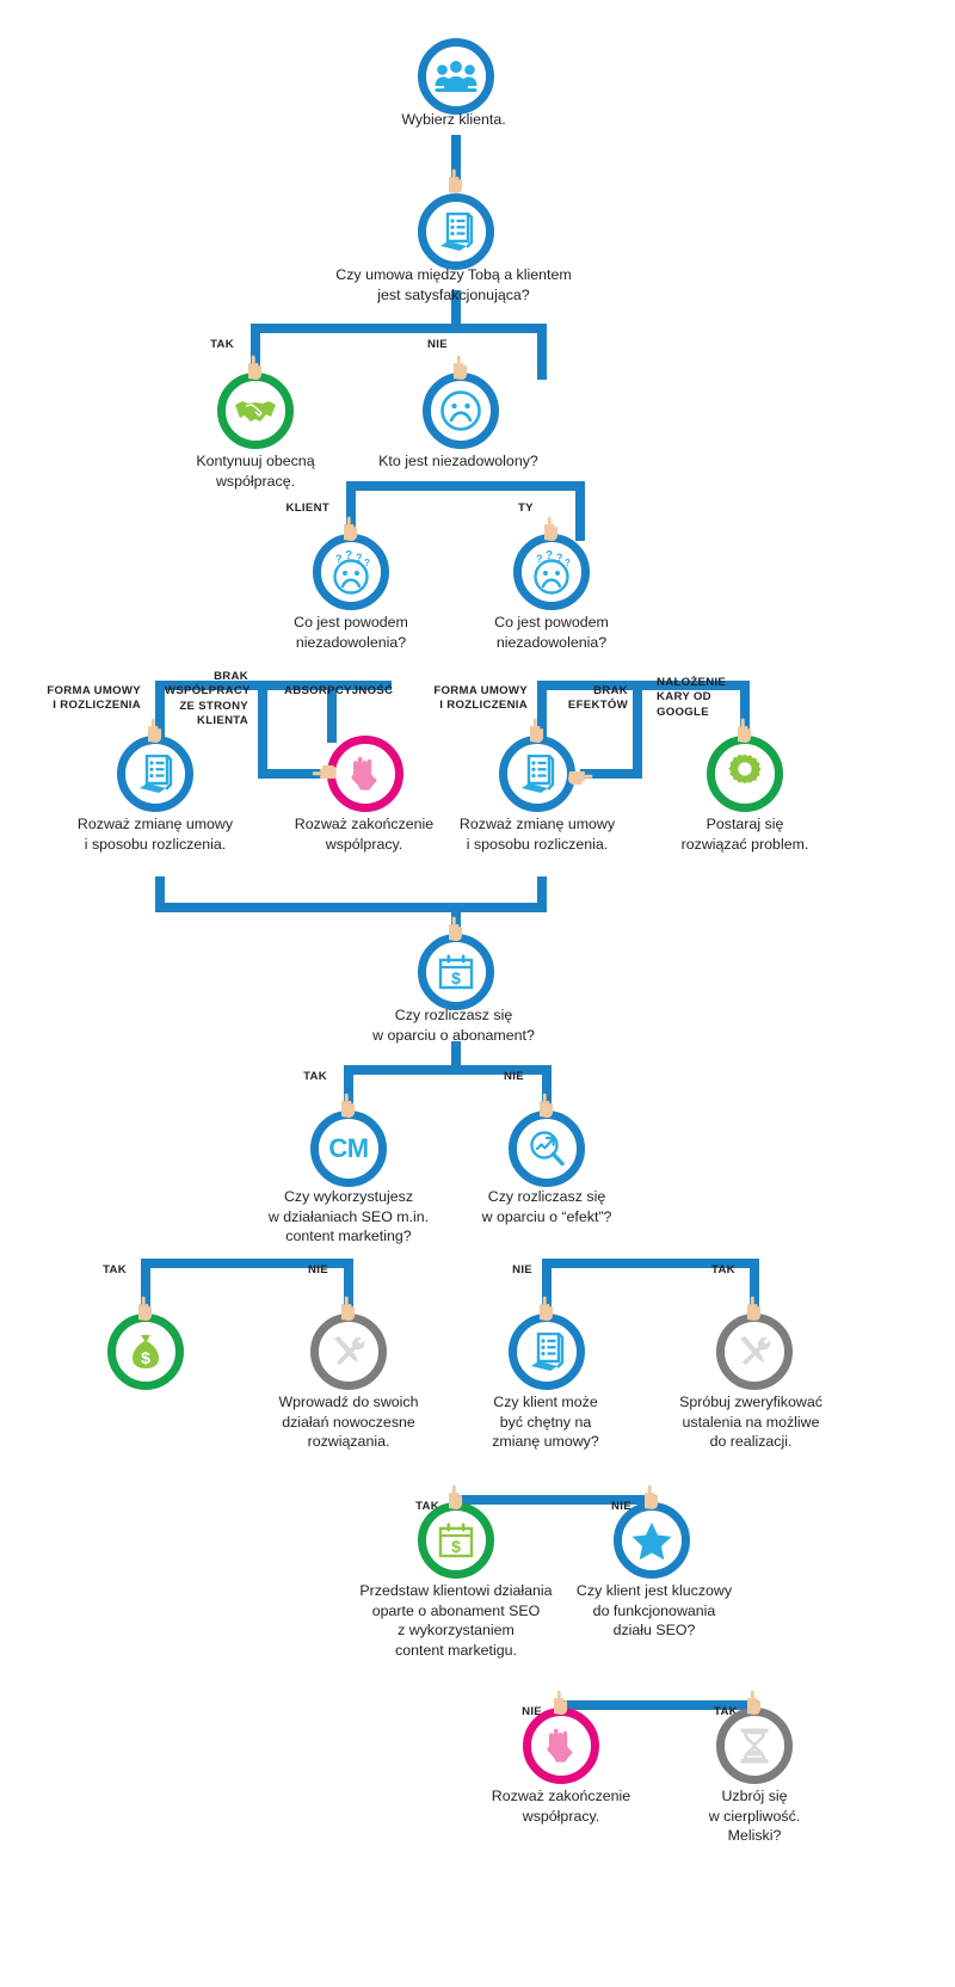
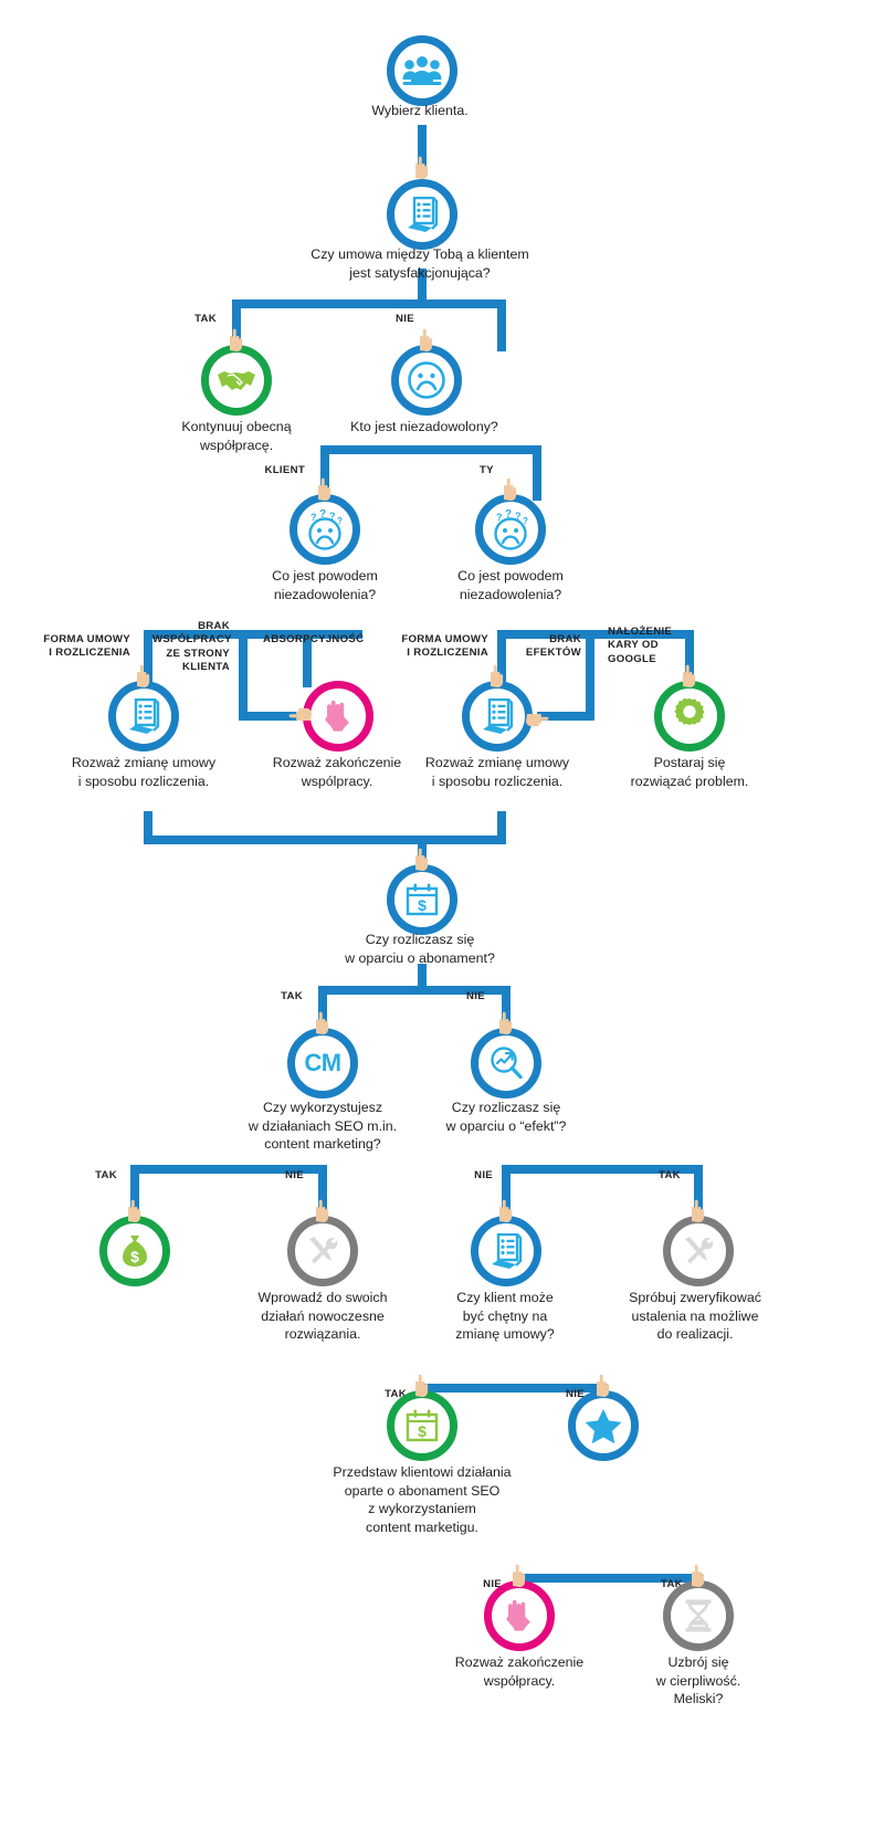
  Wybierz klienta.
  Czy umowa między Tobą a klientem
  jest satysfakcjonująca?
  TAK
  NIE
  Kontynuuj obecną
  współpracę.
  Kto jest niezadowolony?
  KLIENT
  TY
  ?
  ?
  ?
  ?
  Co jest powodem
  niezadowolenia?
  ?
  ?
  ?
  ?
  Co jest powodem
  niezadowolenia?
  FORMA UMOWY
  I ROZLICZENIA
  BRAK
  WSPÓŁPRACY
  ZE STRONY
  KLIENTA
  ABSORPCYJNOŚĆ
  Rozważ zmianę umowy
  i sposobu rozliczenia.
  Rozważ zakończenie
  wspólpracy.
  FORMA UMOWY
  I ROZLICZENIA
  BRAK
  EFEKTÓW
  NAŁOŻENIE
  KARY OD
  GOOGLE
  Rozważ zmianę umowy
  i sposobu rozliczenia.
  Postaraj się
  rozwiązać problem.
  $
  Czy rozliczasz się
  w oparciu o abonament?
  TAK
  NIE
  CM
  Czy wykorzystujesz
  w działaniach SEO m.in.
  content marketing?
  Czy rozliczasz się
  w oparciu o “efekt”?
  TAK
  NIE
  NIE
  TAK
  $
  Wprowadź do swoich
  działań nowoczesne
  rozwiązania.
  Czy klient może
  być chętny na
  zmianę umowy?
  Spróbuj zweryfikować
  ustalenia na możliwe
  do realizacji.
  TAK
  NIE
  $
  Przedstaw klientowi działania
  oparte o abonament SEO
  z wykorzystaniem
  content marketigu.
- Czy klient jest kluczowy
- do funkcjonowania
- działu SEO?
  NIE
  TAK
  Rozważ zakończenie
  współpracy.
  Uzbrój się
  w cierpliwość.
  Meliski?
